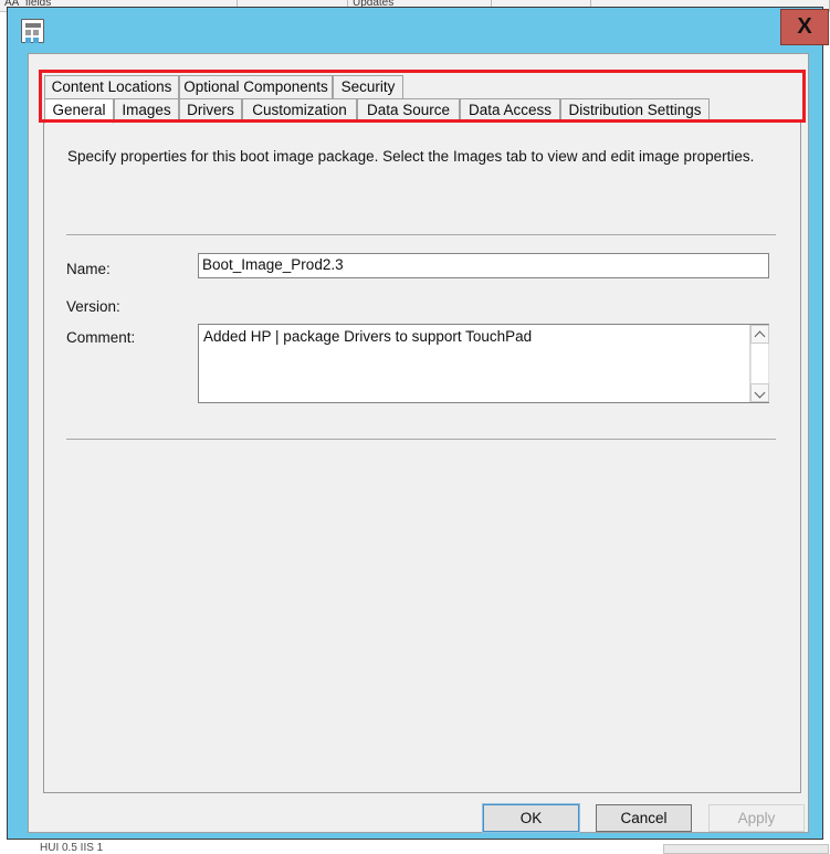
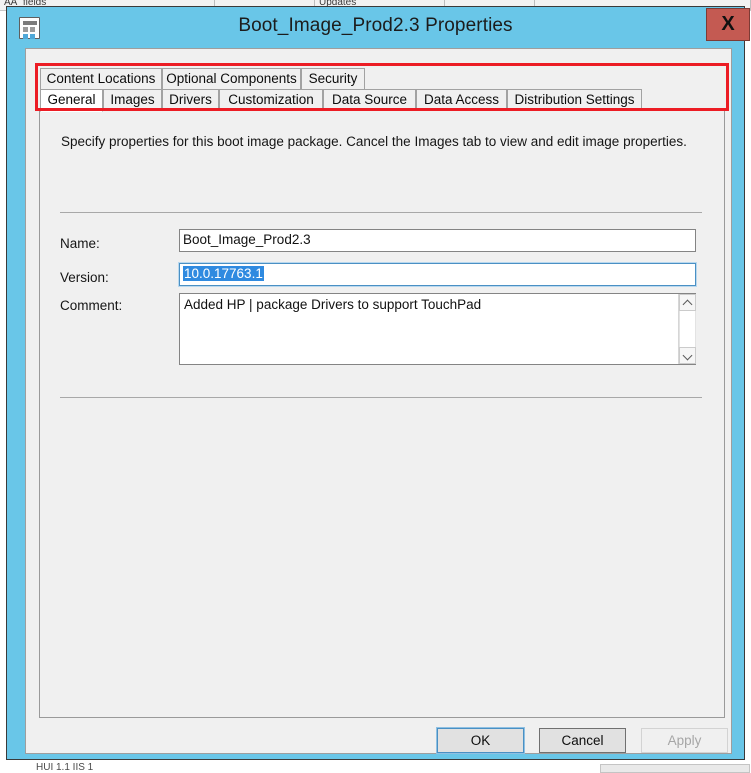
  AA_fields
  Updates
- HUI 0.5 IIS 1
+ HUI 1.1 IIS 1
+ Boot_Image_Prod2.3 Properties
  X
  Content Locations
  Optional Components
  Security
  General
  Images
  Drivers
  Customization
  Data Source
  Data Access
  Distribution Settings
- Specify properties for this boot image package. Select the Images tab to view and edit image properties.
+ Specify properties for this boot image package. Cancel the Images tab to view and edit image properties.
  Name:
  Boot_Image_Prod2.3
  Version:
+ 10.0.17763.1
  Comment:
  Added HP | package Drivers to support TouchPad
  OK
  Cancel
  Apply
